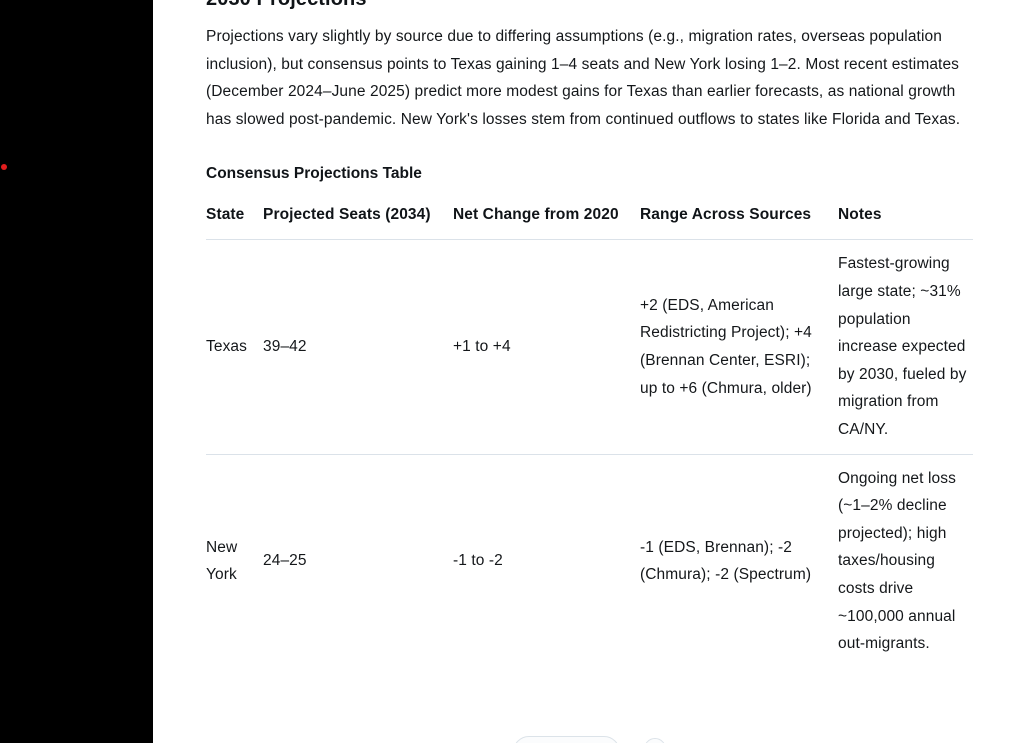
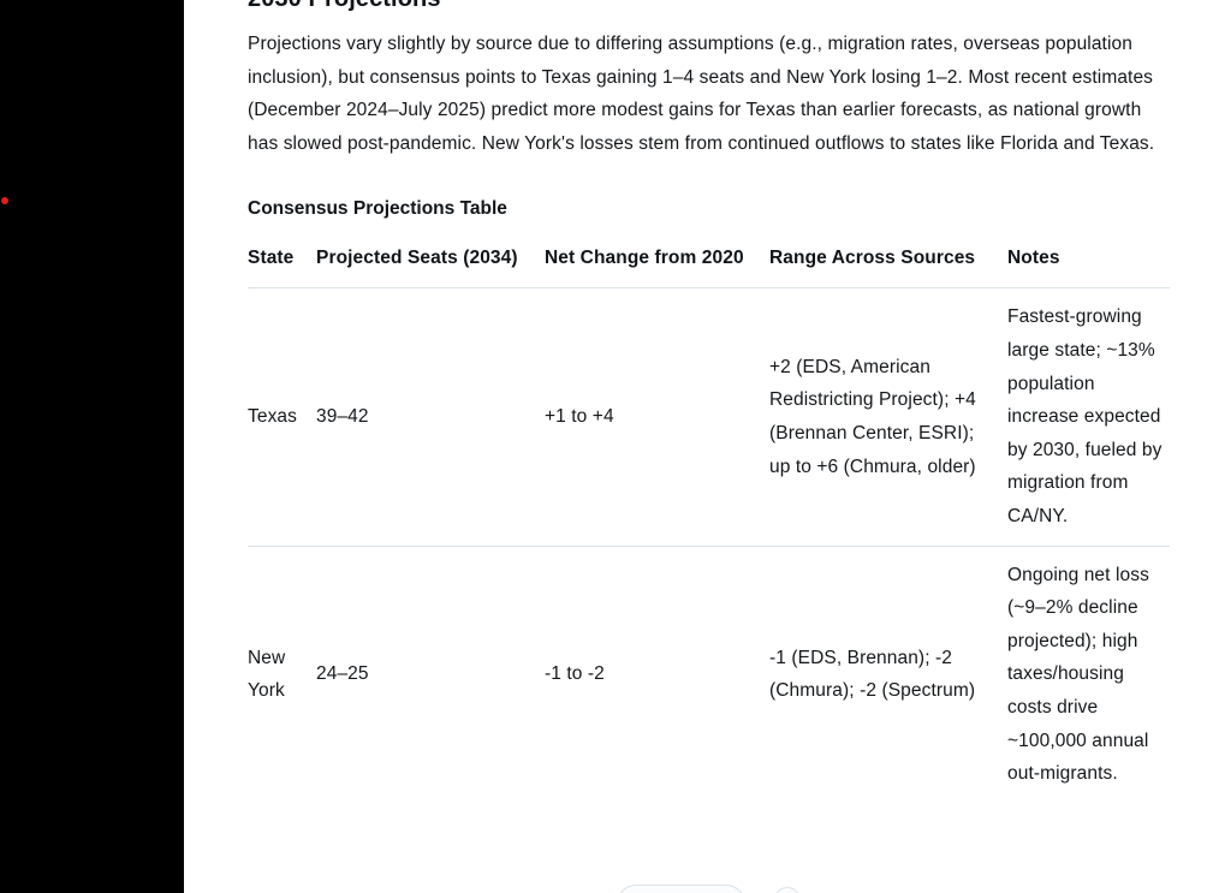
- Projections vary slightly by source due to differing assumptions (e.g., migration rates, overseas population inclusion), but consensus points to Texas gaining 1–4 seats and New York losing 1–2. Most recent estimates (December 2024–June 2025) predict more modest gains for Texas than earlier forecasts, as national growth has slowed post-pandemic. New York's losses stem from continued outflows to states like Florida and Texas.
+ Projections vary slightly by source due to differing assumptions (e.g., migration rates, overseas population inclusion), but consensus points to Texas gaining 1–4 seats and New York losing 1–2. Most recent estimates (December 2024–July 2025) predict more modest gains for Texas than earlier forecasts, as national growth has slowed post-pandemic. New York's losses stem from continued outflows to states like Florida and Texas.
  Consensus Projections Table
  State	Projected Seats (2034)	Net Change from 2020	Range Across Sources	Notes
- Texas	39–42	+1 to +4	+2 (EDS, American Redistricting Project); +4 (Brennan Center, ESRI); up to +6 (Chmura, older)	Fastest-growing large state; ~31% population increase expected by 2030, fueled by migration from CA/NY.
+ Texas	39–42	+1 to +4	+2 (EDS, American Redistricting Project); +4 (Brennan Center, ESRI); up to +6 (Chmura, older)	Fastest-growing large state; ~13% population increase expected by 2030, fueled by migration from CA/NY.
- New York	24–25	-1 to -2	-1 (EDS, Brennan); -2 (Chmura); -2 (Spectrum)	Ongoing net loss (~1–2% decline projected); high taxes/housing costs drive ~100,000 annual out-migrants.
+ New York	24–25	-1 to -2	-1 (EDS, Brennan); -2 (Chmura); -2 (Spectrum)	Ongoing net loss (~9–2% decline projected); high taxes/housing costs drive ~100,000 annual out-migrants.
